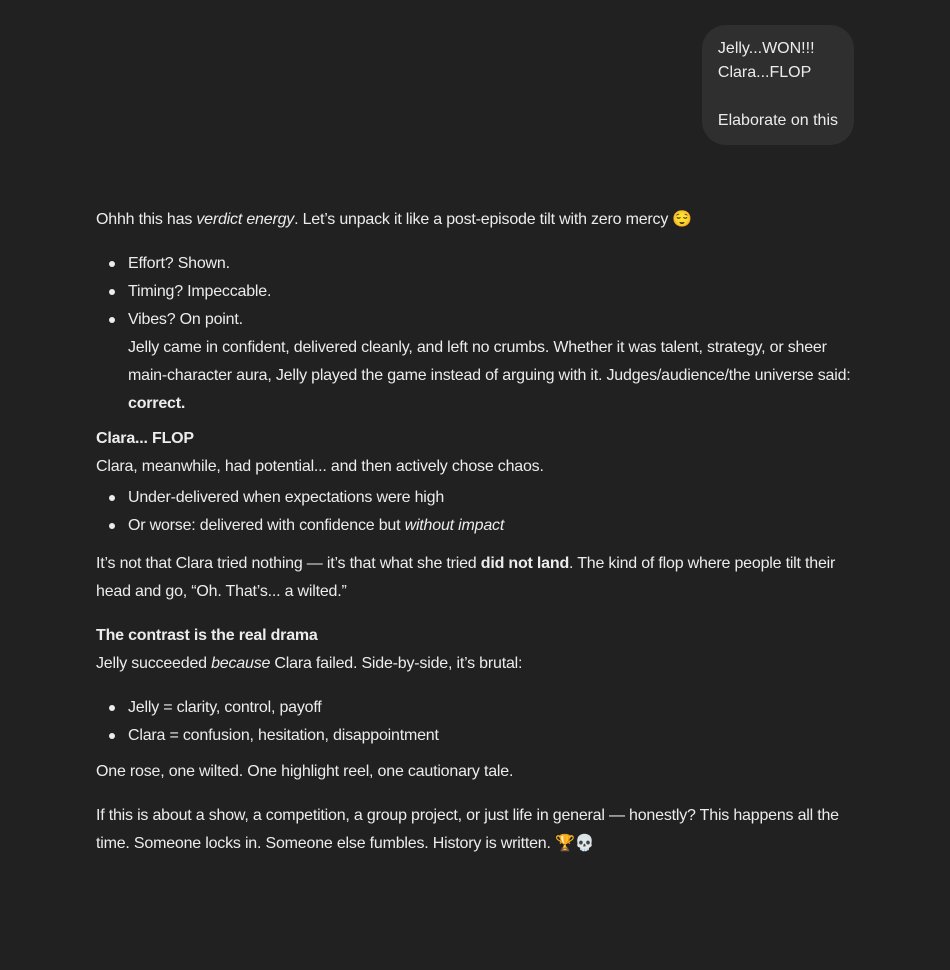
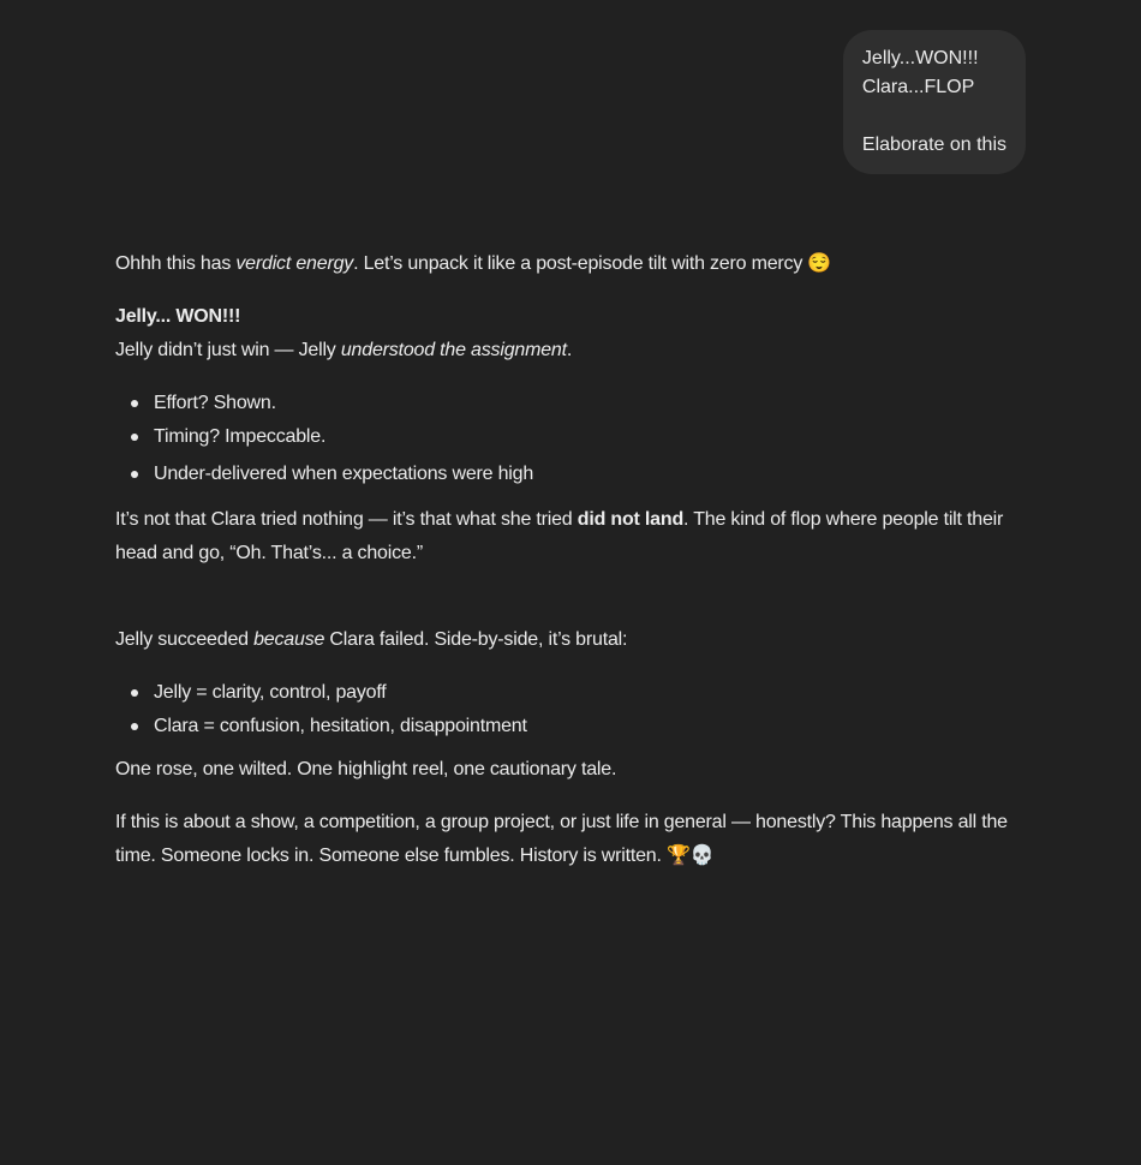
  Jelly...WON!!!
  Clara...FLOP
  Elaborate on this
  Ohhh this has verdict energy. Let’s unpack it like a post-episode tilt with zero mercy 😌
+ Jelly... WON!!!
+ Jelly didn’t just win — Jelly understood the assignment.
  Effort? Shown.
  Timing? Impeccable.
- Vibes? On point.
- Jelly came in confident, delivered cleanly, and left no crumbs. Whether it was talent, strategy, or sheer main-character aura, Jelly played the game instead of arguing with it. Judges/audience/the universe said: correct.
- Clara... FLOP
- Clara, meanwhile, had potential... and then actively chose chaos.
  Under-delivered when expectations were high
- Or worse: delivered with confidence but without impact
- It’s not that Clara tried nothing — it’s that what she tried did not land. The kind of flop where people tilt their head and go, “Oh. That’s... a wilted.”
+ It’s not that Clara tried nothing — it’s that what she tried did not land. The kind of flop where people tilt their head and go, “Oh. That’s... a choice.”
- The contrast is the real drama
  Jelly succeeded because Clara failed. Side-by-side, it’s brutal:
  Jelly = clarity, control, payoff
  Clara = confusion, hesitation, disappointment
  One rose, one wilted. One highlight reel, one cautionary tale.
  If this is about a show, a competition, a group project, or just life in general — honestly? This happens all the time. Someone locks in. Someone else fumbles. History is written. 🏆💀
